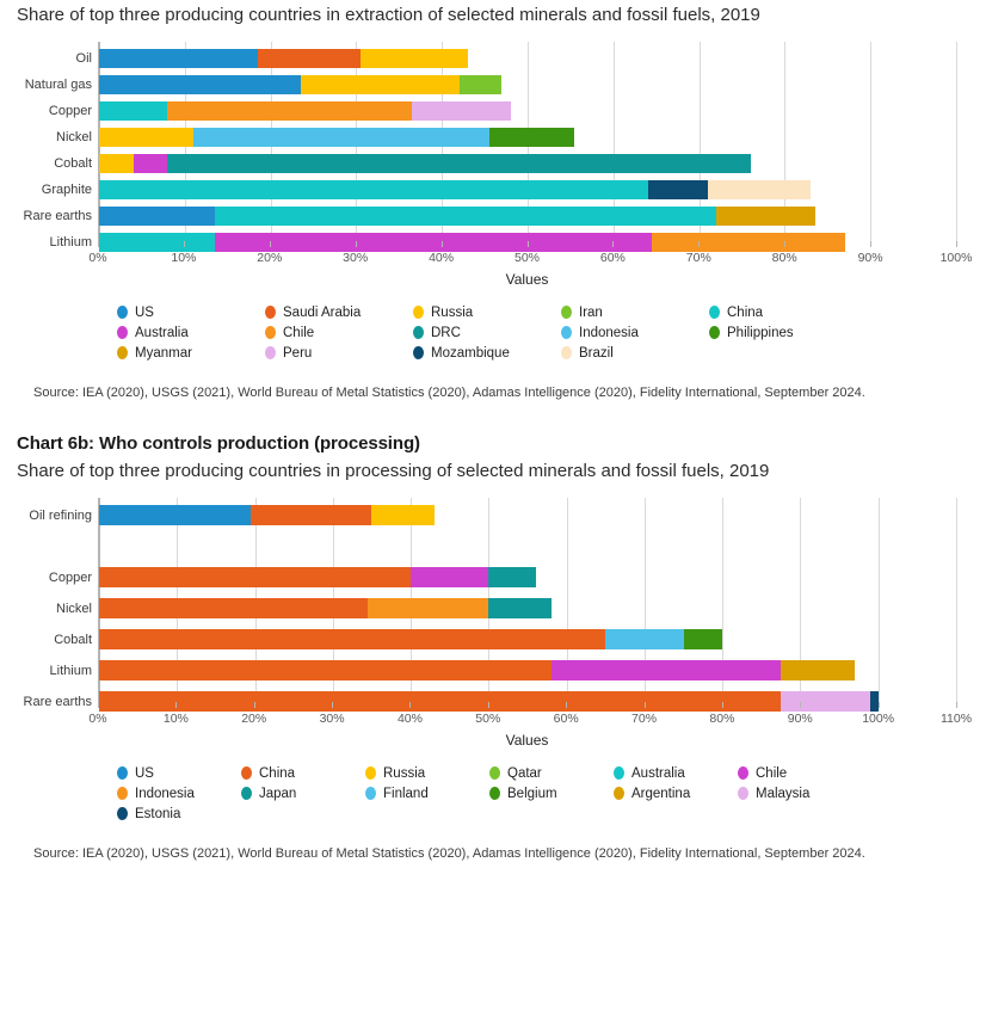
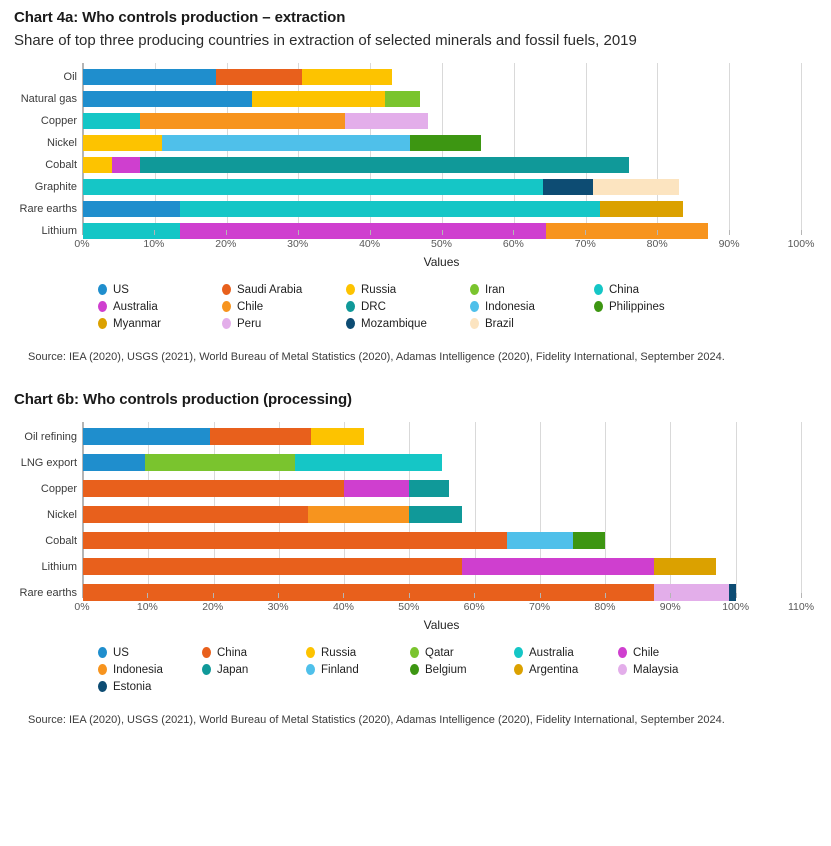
+ Chart 4a: Who controls production – extraction
  Share of top three producing countries in extraction of selected minerals and fossil fuels, 2019
  Oil
  Natural gas
  Copper
  Nickel
  Cobalt
  Graphite
  Rare earths
  Lithium
  0%
  10%
  20%
  30%
  40%
  50%
  60%
  70%
  80%
  90%
  100%
  Values
  US
  Saudi Arabia
  Russia
  Iran
  China
  Australia
  Chile
  DRC
  Indonesia
  Philippines
  Myanmar
  Peru
  Mozambique
  Brazil
  Source: IEA (2020), USGS (2021), World Bureau of Metal Statistics (2020), Adamas Intelligence (2020), Fidelity International, September 2024.
  Chart 6b: Who controls production (processing)
- Share of top three producing countries in processing of selected minerals and fossil fuels, 2019
  Oil refining
+ LNG export
  Copper
  Nickel
  Cobalt
  Lithium
  Rare earths
  0%
  10%
  20%
  30%
  40%
  50%
  60%
  70%
  80%
  90%
  100%
  110%
  Values
  US
  China
  Russia
  Qatar
  Australia
  Chile
  Indonesia
  Japan
  Finland
  Belgium
  Argentina
  Malaysia
  Estonia
  Source: IEA (2020), USGS (2021), World Bureau of Metal Statistics (2020), Adamas Intelligence (2020), Fidelity International, September 2024.
